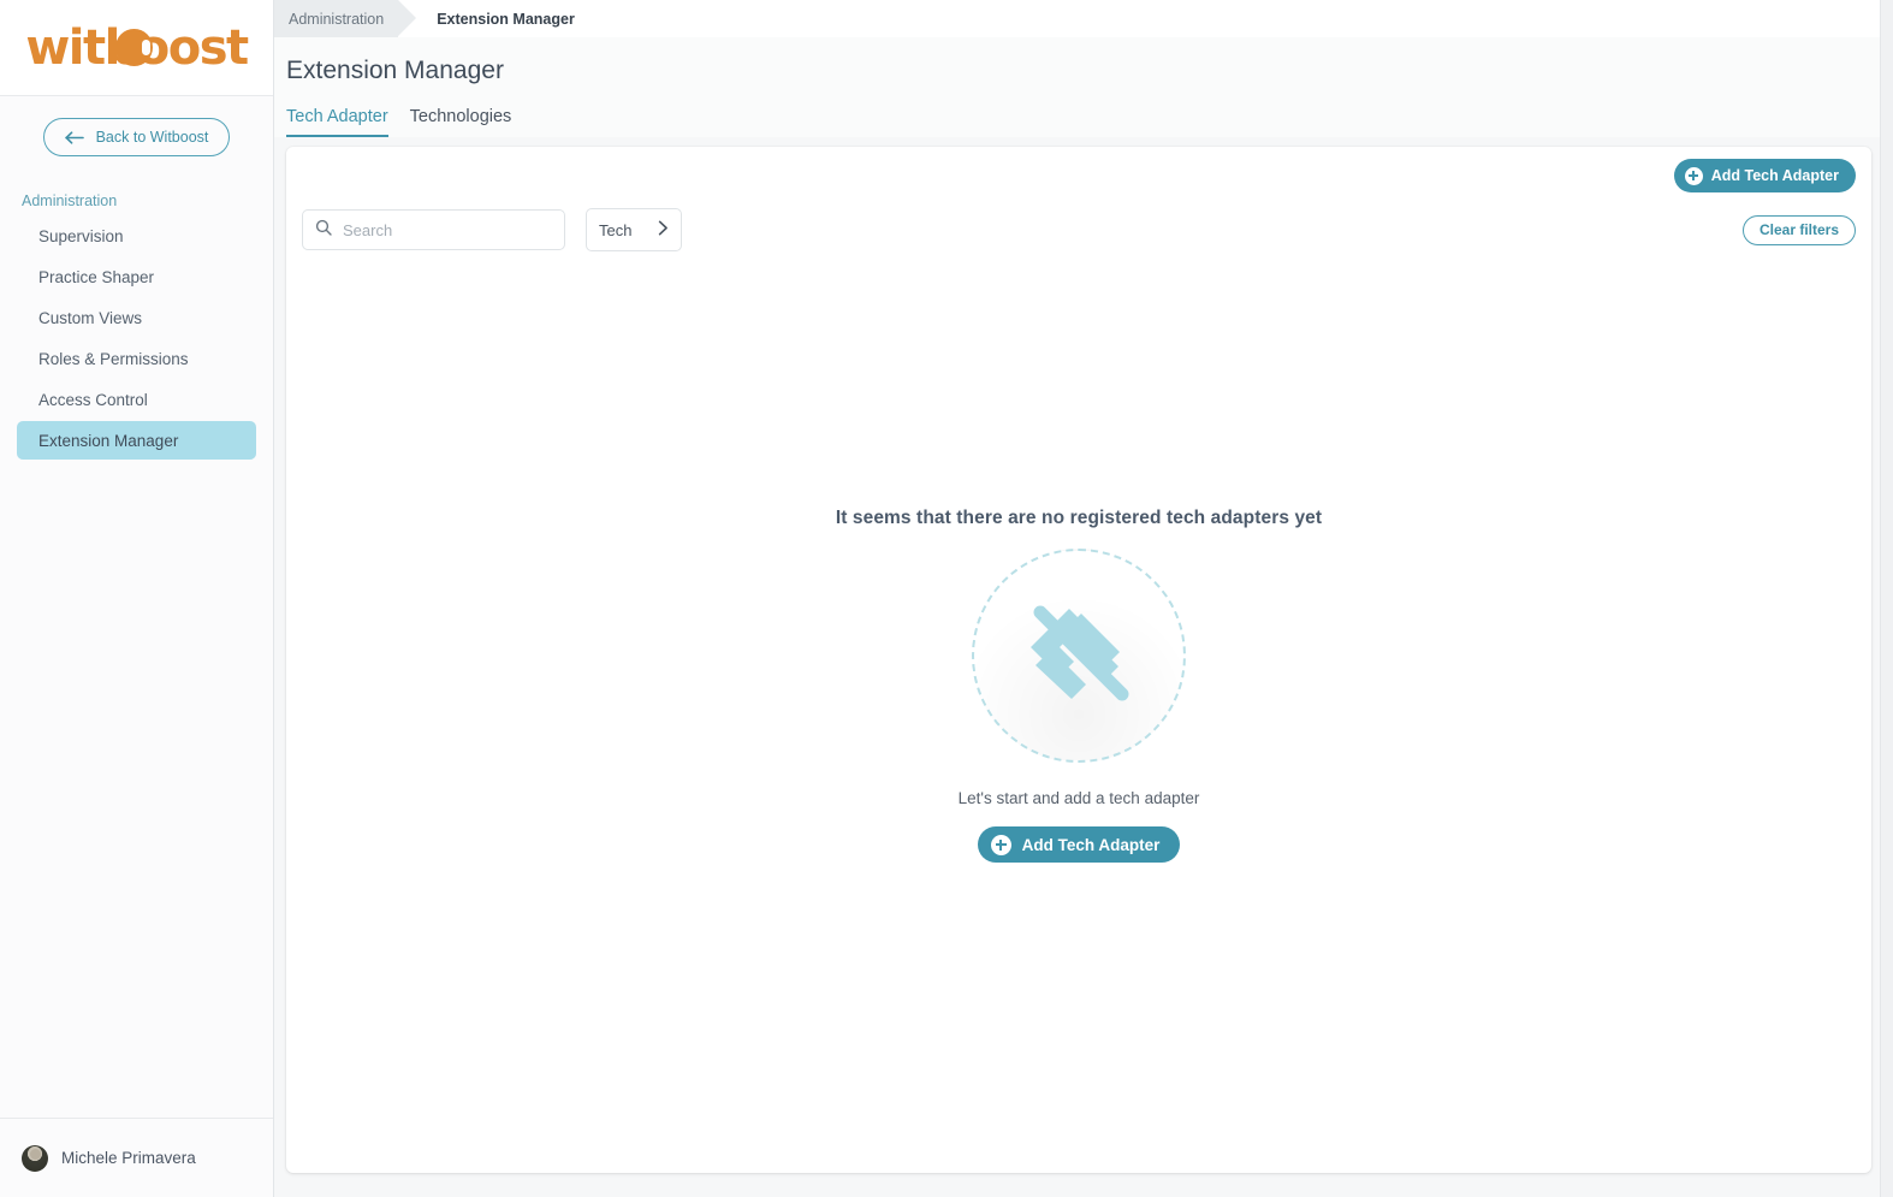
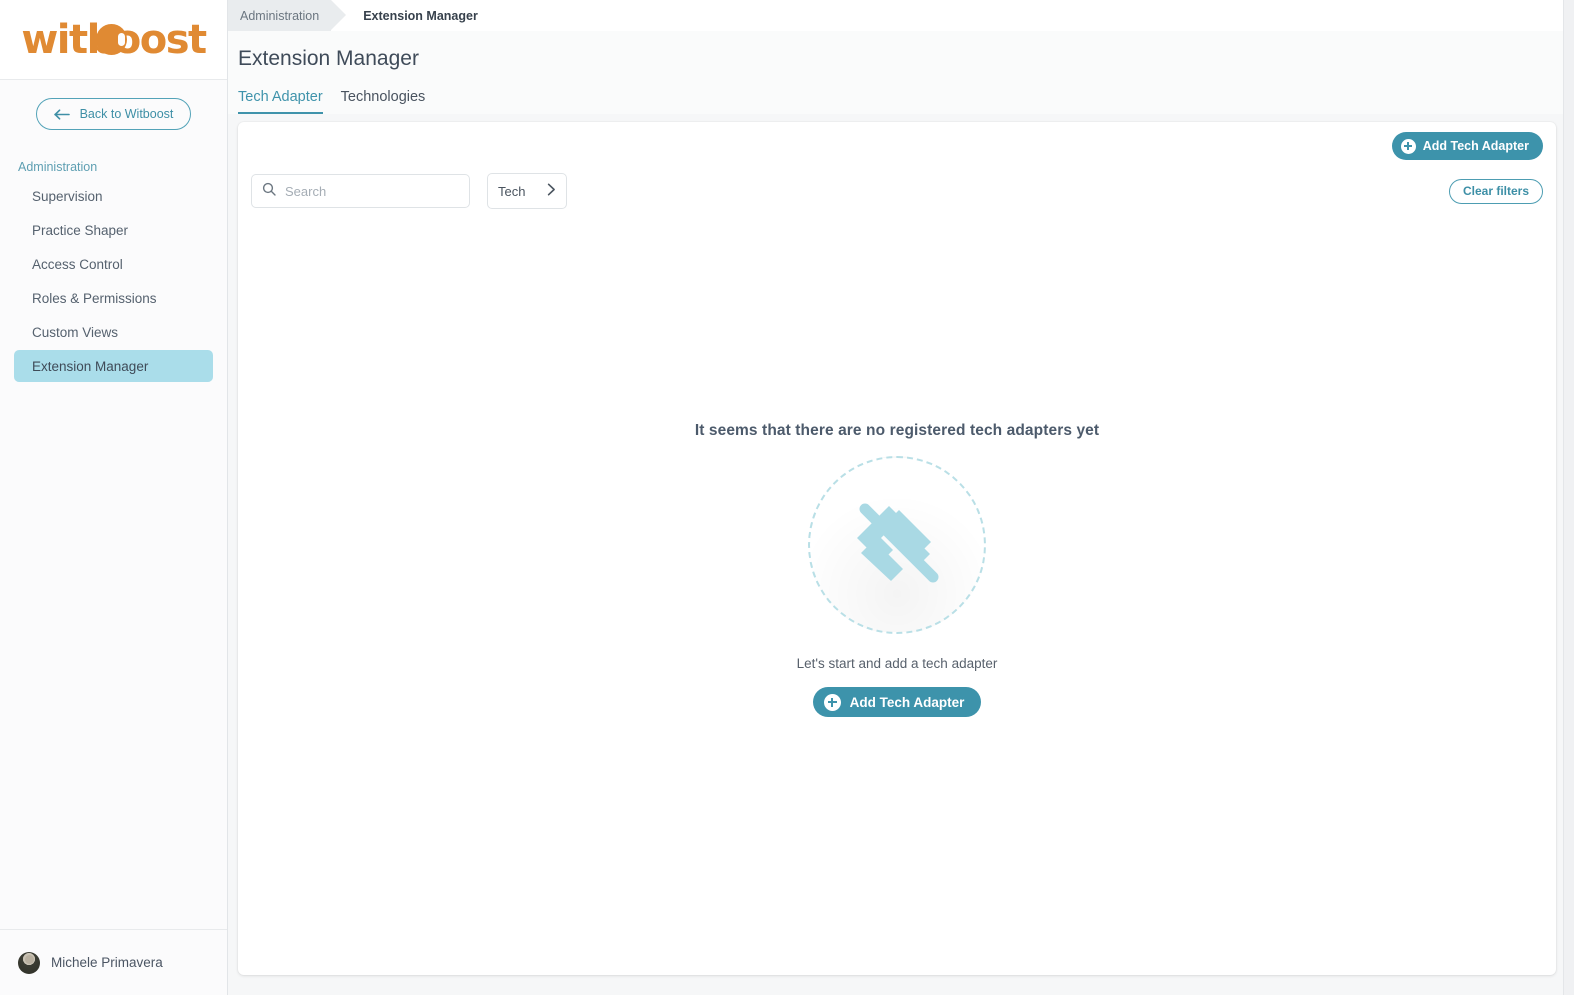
  witost
  Back to Witboost
  Administration
  Supervision
  Practice Shaper
- Custom Views
+ Access Control
  Roles & Permissions
- Access Control
+ Custom Views
  Extension Manager
  Michele Primavera
  Administration
  Extension Manager
  Extension Manager
  Tech Adapter
  Technologies
  Add Tech Adapter
  Search
  Tech
  Clear filters
  It seems that there are no registered tech adapters yet
  Let's start and add a tech adapter
  Add Tech Adapter
